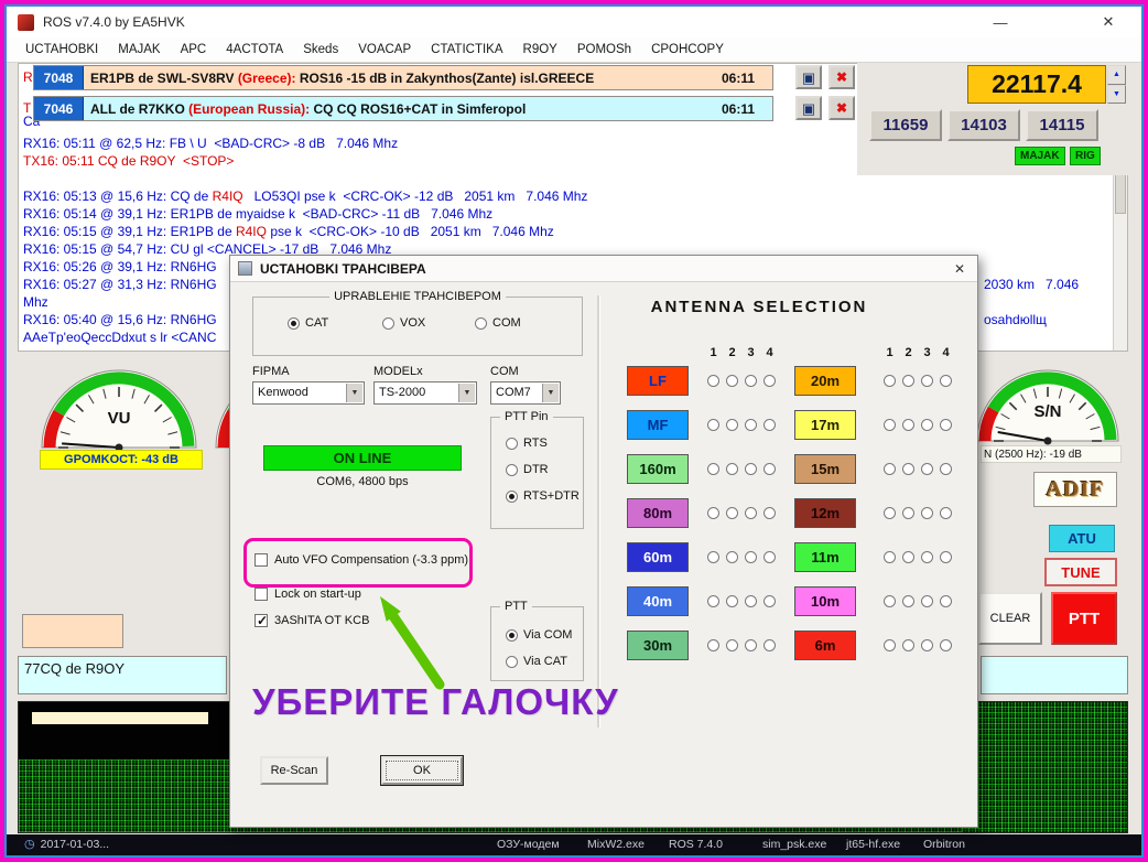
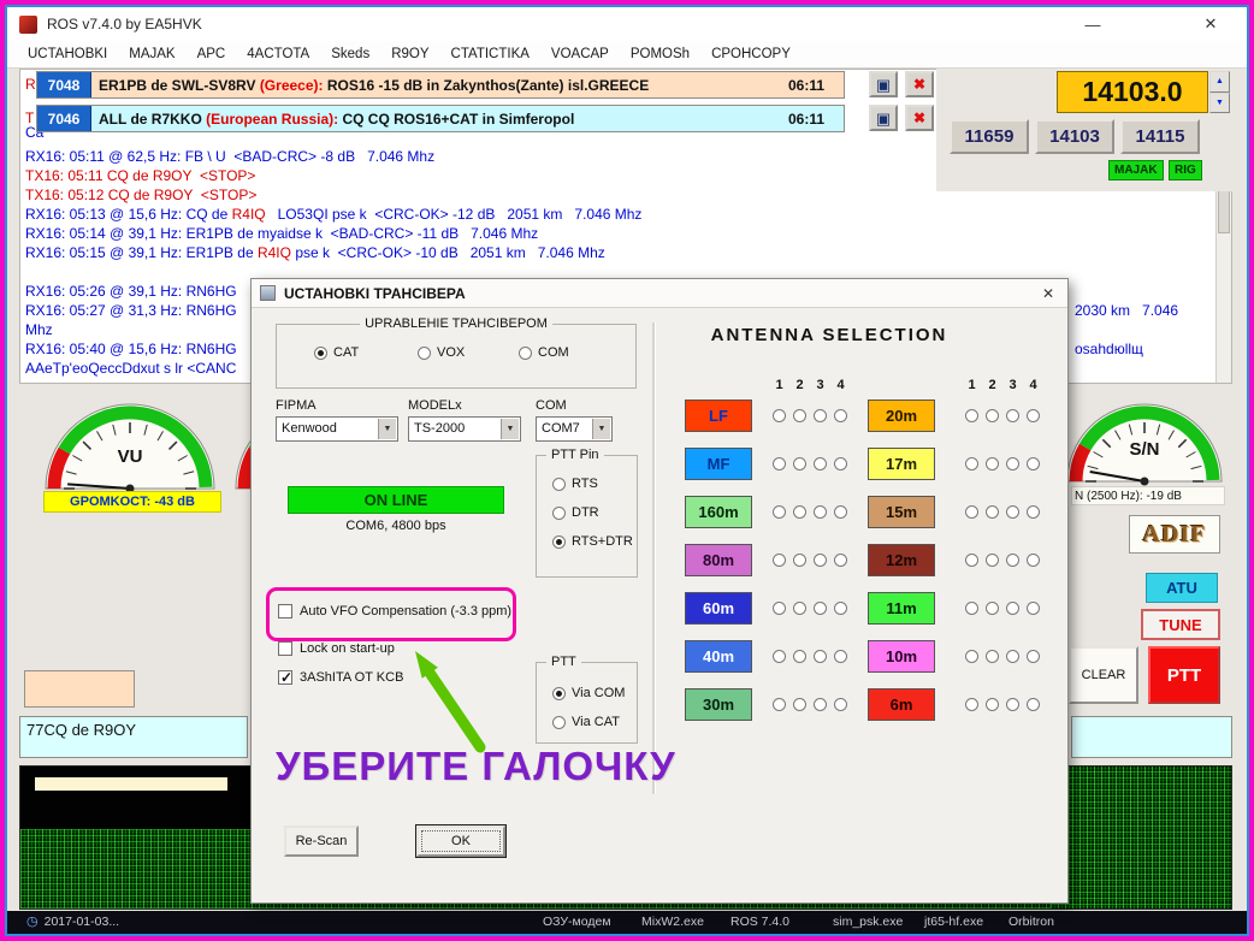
  ROS v7.4.0 by EA5HVK
  —
  ✕
  UCTAHOBKI
  MAJAK
  APC
  4ACTOTA
  Skeds
- VOACAP
+ R9OY
  CTATICTIKA
- R9OY
+ VOACAP
  POMOSh
  CPOHCOPY
  R
  T
  Ca
  RX16: 05:11 @ 62,5 Hz: FB \ U <BAD-CRC> -8 dB 7.046 Mhz
  TX16: 05:11 CQ de R9OY <STOP>
+ TX16: 05:12 CQ de R9OY <STOP>
  RX16: 05:13 @ 15,6 Hz: CQ de R4IQ LO53QI pse k <CRC-OK> -12 dB 2051 km 7.046 Mhz
  RX16: 05:14 @ 39,1 Hz: ER1PB de myaidse k <BAD-CRC> -11 dB 7.046 Mhz
  RX16: 05:15 @ 39,1 Hz: ER1PB de R4IQ pse k <CRC-OK> -10 dB 2051 km 7.046 Mhz
- RX16: 05:15 @ 54,7 Hz: CU gl <CANCEL> -17 dB 7.046 Mhz
  RX16: 05:26 @ 39,1 Hz: RN6HG
  RX16: 05:27 @ 31,3 Hz: RN6HG
  2030 km 7.046
  Mhz
  RX16: 05:40 @ 15,6 Hz: RN6HG
  osahdюllщ
  AAeTp'eoQeccDdxut s lr <CANC
  7048
  ER1PB de SWL-SV8RV
  (Greece):
  ROS16 -15 dB in Zakynthos(Zante) isl.GREECE
  06:11
  7046
  ALL de R7KKO
  (European Russia):
  CQ CQ ROS16+CAT in Simferopol
  06:11
  ▣
  ✖
  ▣
  ✖
- 22117.4
+ 14103.0
  11659
  14103
  14115
  MAJAK
  RIG
  VU
  GPOMKOCT: -43 dB
  S/N
  N (2500 Hz): -19 dB
  ADIF
  ATU
  TUNE
  CLEAR
  PTT
  77CQ de R9OY
  ◷
  2017-01-03...
  ОЗУ-модем
  MixW2.exe
  ROS 7.4.0
  sim_psk.exe
  jt65-hf.exe
  Orbitron
  UCTAHOBKI TPAHCIBEPA
  ✕
  UPRABLEHIE TPAHCIBEPOM
  FIPMA
  MODELx
  COM
  Kenwood
  TS-2000
  COM7
  PTT Pin
  ON LINE
  COM6, 4800 bps
  PTT
  ANTENNA SELECTION
  УБЕРИТЕ ГАЛОЧКУ
  Re-Scan
  OK
  CAT
  VOX
  COM
  RTS
  DTR
  RTS+DTR
  Via COM
  Via CAT
  Auto VFO Compensation (-3.3 ppm)
  Lock on start-up
  3AShITA OT KCB
  LF
  MF
  160m
  80m
  60m
  40m
  30m
  20m
  17m
  15m
  12m
  11m
  10m
  6m
  1
  2
  3
  4
  1
  2
  3
  4
